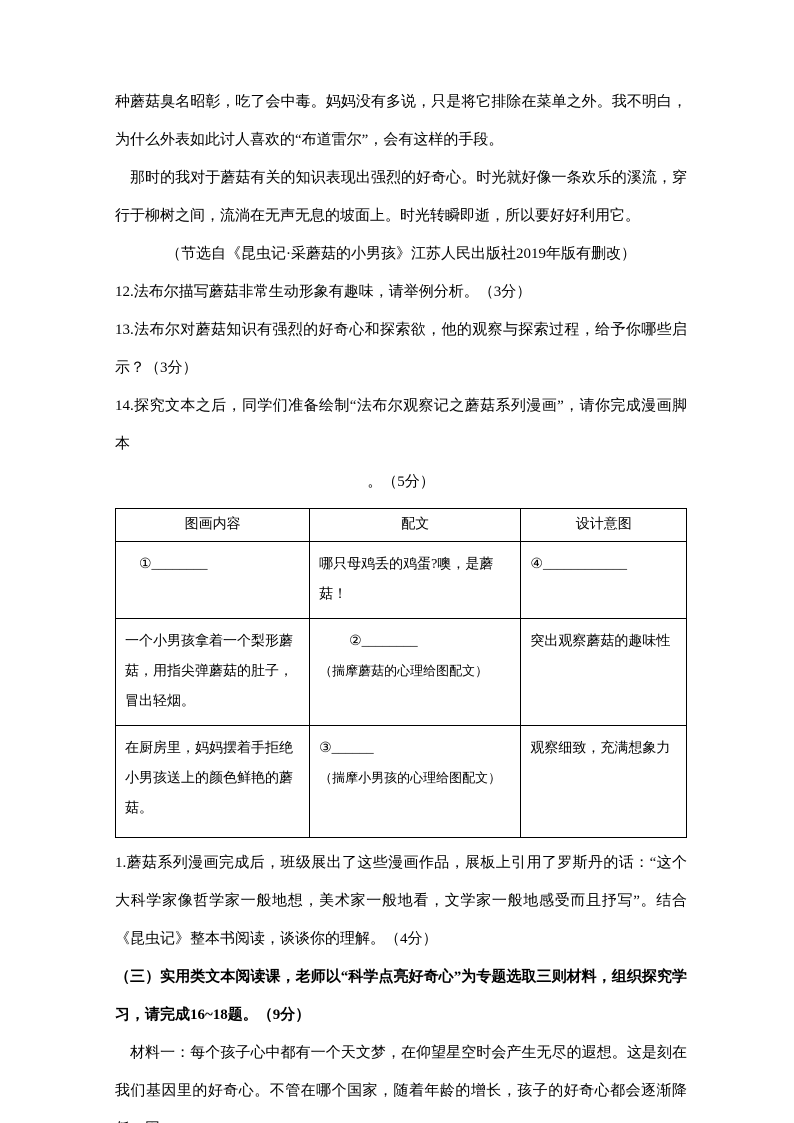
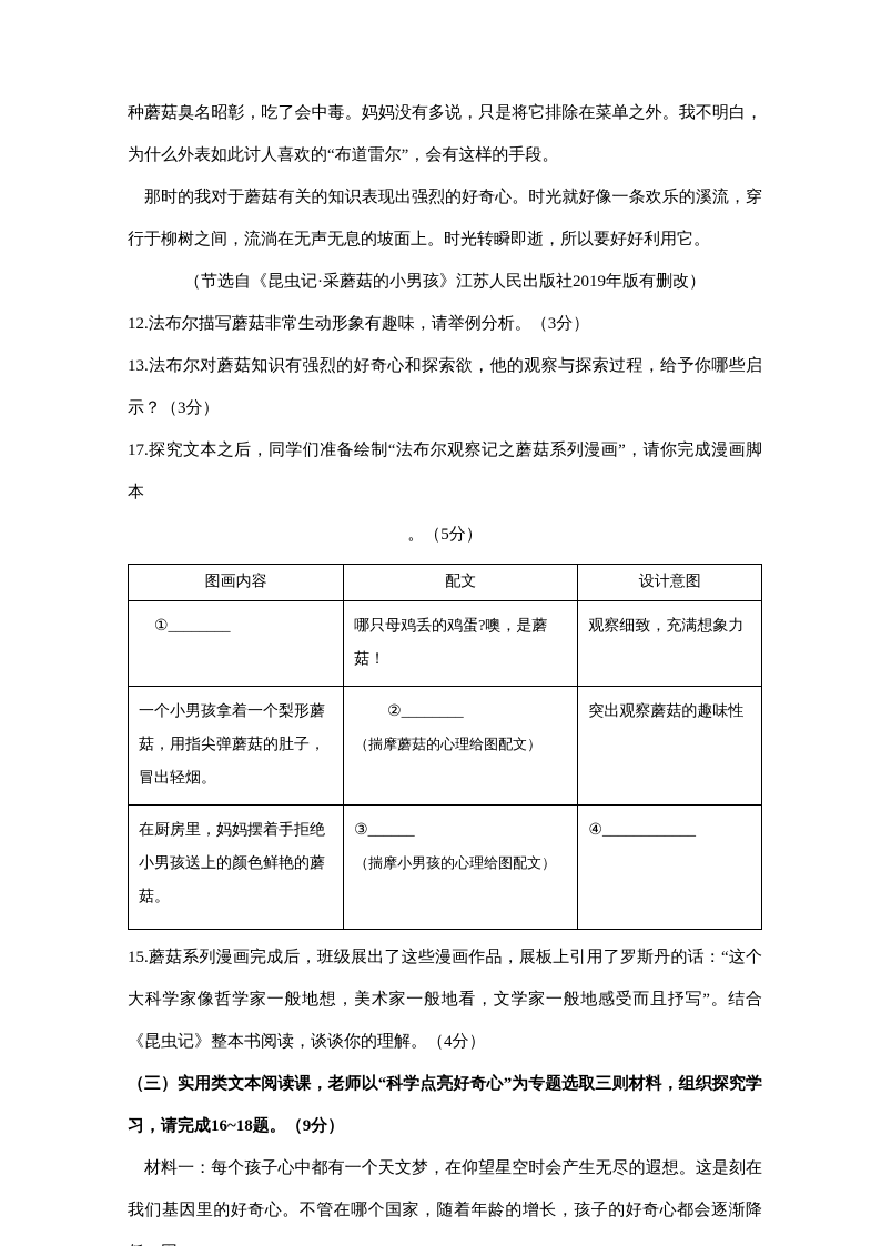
  种蘑菇臭名昭彰，吃了会中毒。妈妈没有多说，只是将它排除在菜单之外。我不明白，为什么外表如此讨人喜欢的“布道雷尔”，会有这样的手段。
  那时的我对于蘑菇有关的知识表现出强烈的好奇心。时光就好像一条欢乐的溪流，穿行于柳树之间，流淌在无声无息的坡面上。时光转瞬即逝，所以要好好利用它。
  （节选自《昆虫记·采蘑菇的小男孩》江苏人民出版社2019年版有删改）
  12.法布尔描写蘑菇非常生动形象有趣味，请举例分析。（3分）
  13.法布尔对蘑菇知识有强烈的好奇心和探索欲，他的观察与探索过程，给予你哪些启示？（3分）
- 14.探究文本之后，同学们准备绘制“法布尔观察记之蘑菇系列漫画”，请你完成漫画脚本
+ 17.探究文本之后，同学们准备绘制“法布尔观察记之蘑菇系列漫画”，请你完成漫画脚本
  。（5分）
  图画内容	配文	设计意图
- ①________	哪只母鸡丢的鸡蛋?噢，是蘑菇！	④____________
+ ①________	哪只母鸡丢的鸡蛋?噢，是蘑菇！	观察细致，充满想象力
  一个小男孩拿着一个梨形蘑菇，用指尖弹蘑菇的肚子，冒出轻烟。	②________ （揣摩蘑菇的心理给图配文）	突出观察蘑菇的趣味性
- 在厨房里，妈妈摆着手拒绝小男孩送上的颜色鲜艳的蘑菇。	③______ （揣摩小男孩的心理给图配文）	观察细致，充满想象力
+ 在厨房里，妈妈摆着手拒绝小男孩送上的颜色鲜艳的蘑菇。	③______ （揣摩小男孩的心理给图配文）	④____________
- 1.蘑菇系列漫画完成后，班级展出了这些漫画作品，展板上引用了罗斯丹的话：“这个大科学家像哲学家一般地想，美术家一般地看，文学家一般地感受而且抒写”。结合《昆虫记》整本书阅读，谈谈你的理解。（4分）
+ 15.蘑菇系列漫画完成后，班级展出了这些漫画作品，展板上引用了罗斯丹的话：“这个大科学家像哲学家一般地想，美术家一般地看，文学家一般地感受而且抒写”。结合《昆虫记》整本书阅读，谈谈你的理解。（4分）
  （三）实用类文本阅读课，老师以“科学点亮好奇心”为专题选取三则材料，组织探究学习，请完成16~18题。（9分）
  材料一：每个孩子心中都有一个天文梦，在仰望星空时会产生无尽的遐想。这是刻在我们基因里的好奇心。不管在哪个国家，随着年龄的增长，孩子的好奇心都会逐渐降
